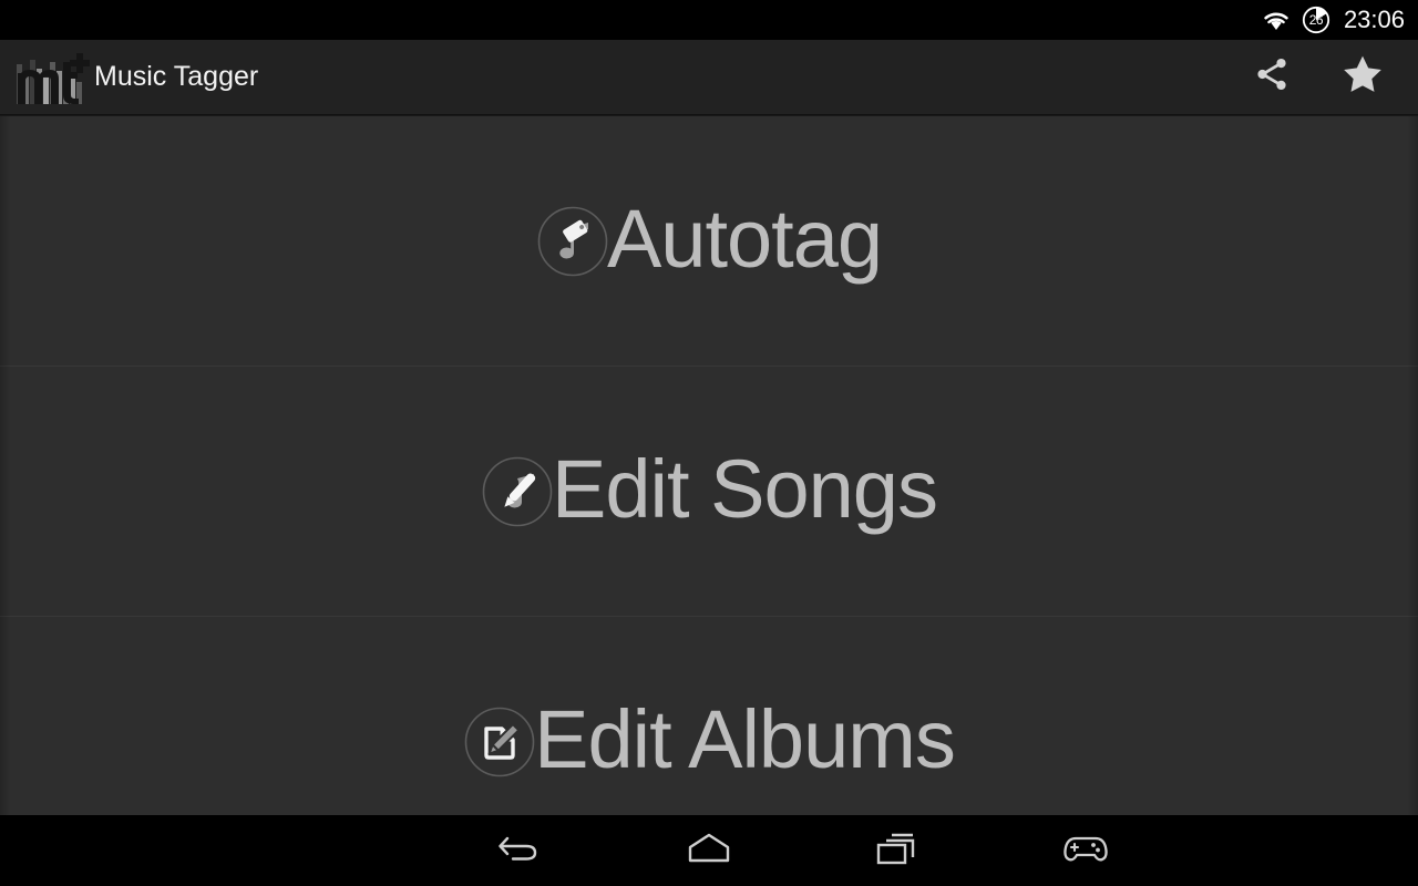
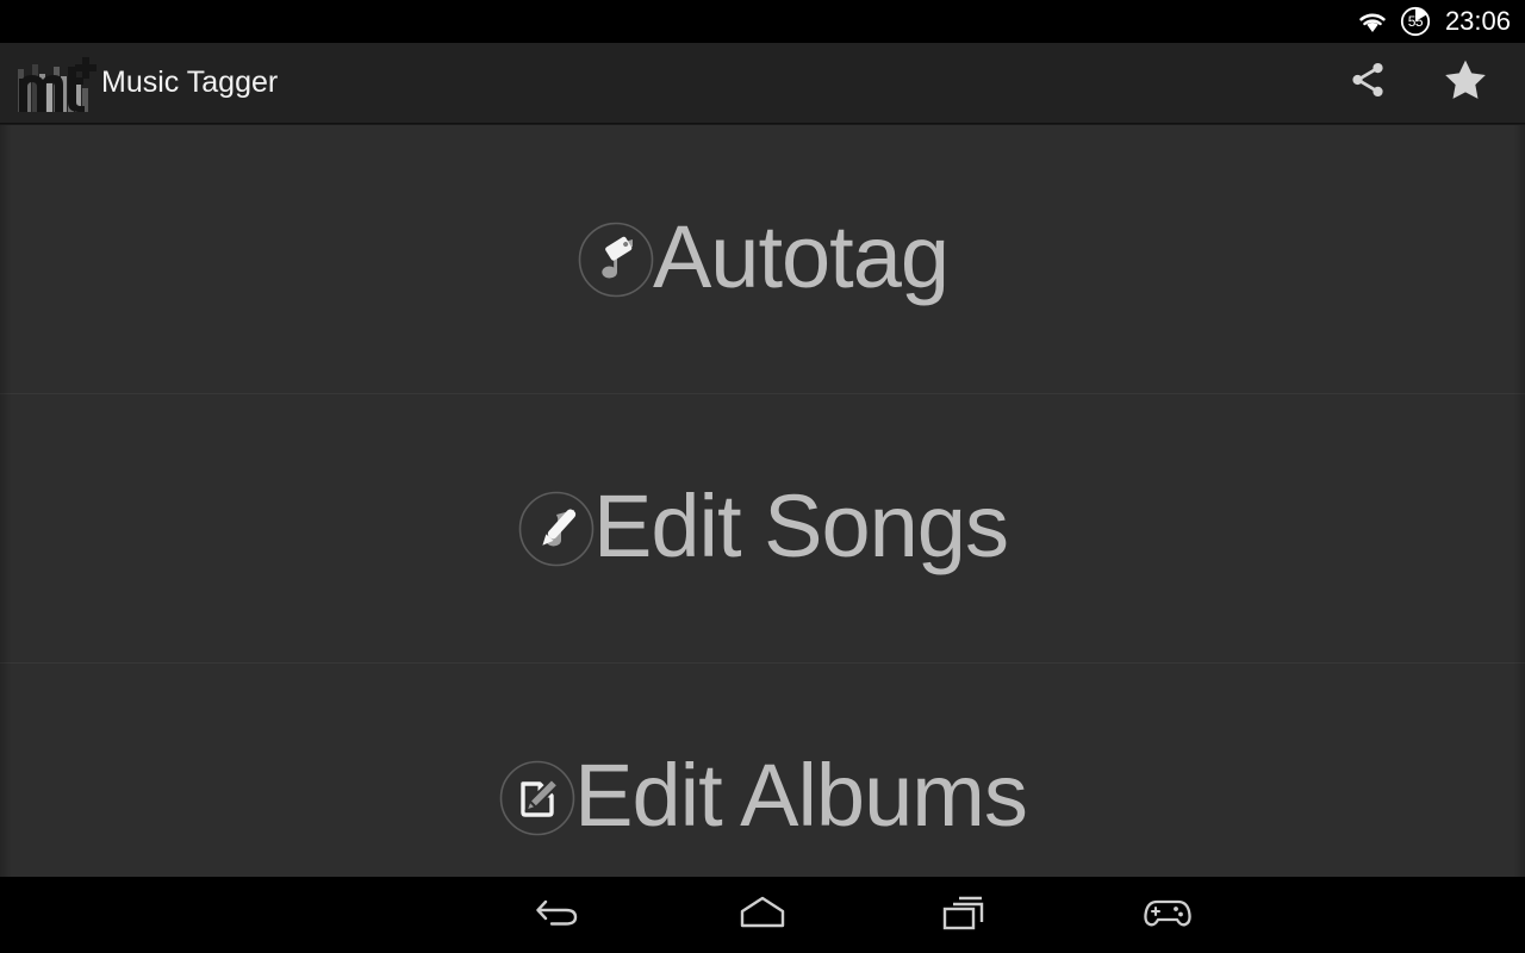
- 26
+ 55
  23:06
  Music Tagger
  Autotag
  Edit Songs
  Edit Albums
